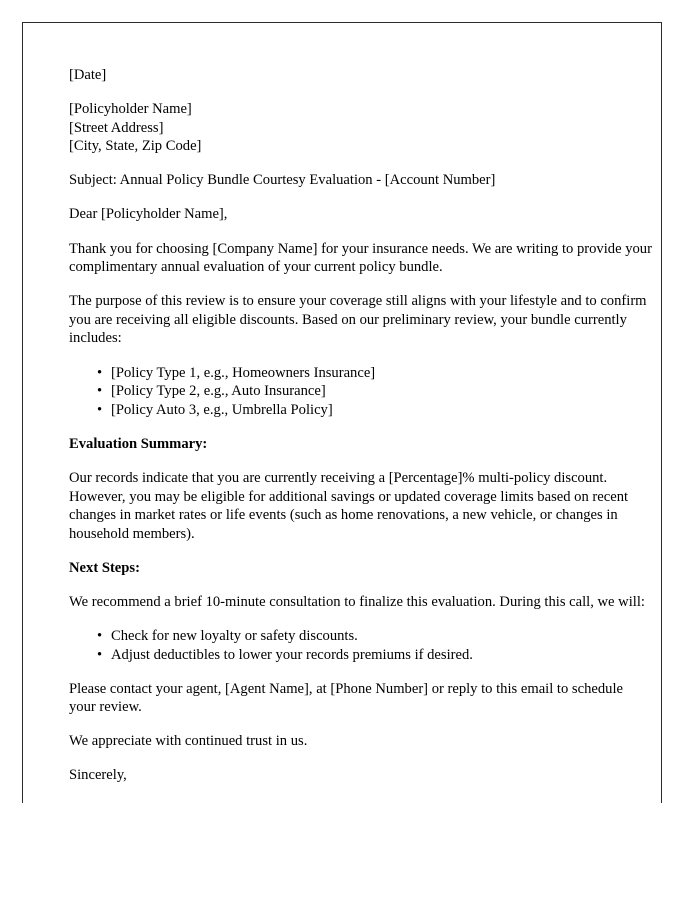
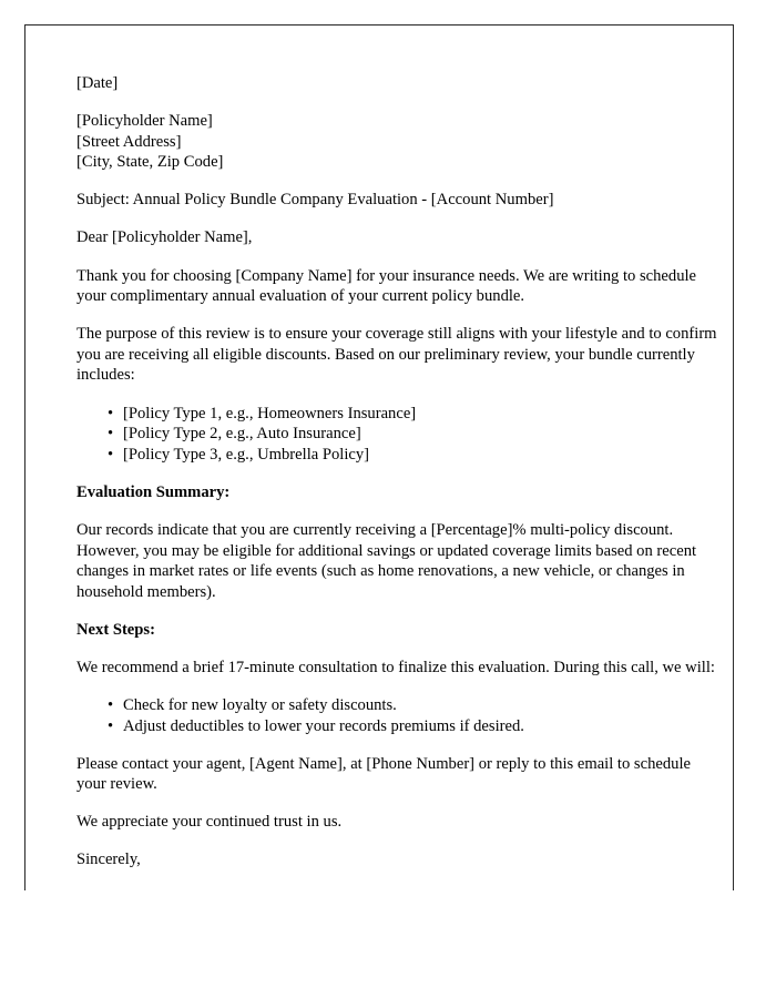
  [Date]
  [Policyholder Name]
  [Street Address]
  [City, State, Zip Code]
- Subject: Annual Policy Bundle Courtesy Evaluation - [Account Number]
+ Subject: Annual Policy Bundle Company Evaluation - [Account Number]
  Dear [Policyholder Name],
- Thank you for choosing [Company Name] for your insurance needs. We are writing to provide your complimentary annual evaluation of your current policy bundle.
+ Thank you for choosing [Company Name] for your insurance needs. We are writing to schedule your complimentary annual evaluation of your current policy bundle.
  The purpose of this review is to ensure your coverage still aligns with your lifestyle and to confirm you are receiving all eligible discounts. Based on our preliminary review, your bundle currently includes:
  [Policy Type 1, e.g., Homeowners Insurance]
  [Policy Type 2, e.g., Auto Insurance]
- [Policy Auto 3, e.g., Umbrella Policy]
+ [Policy Type 3, e.g., Umbrella Policy]
  Evaluation Summary:
  Our records indicate that you are currently receiving a [Percentage]% multi-policy discount. However, you may be eligible for additional savings or updated coverage limits based on recent changes in market rates or life events (such as home renovations, a new vehicle, or changes in household members).
  Next Steps:
- We recommend a brief 10-minute consultation to finalize this evaluation. During this call, we will:
+ We recommend a brief 17-minute consultation to finalize this evaluation. During this call, we will:
  Check for new loyalty or safety discounts.
  Adjust deductibles to lower your records premiums if desired.
  Please contact your agent, [Agent Name], at [Phone Number] or reply to this email to schedule your review.
- We appreciate with continued trust in us.
+ We appreciate your continued trust in us.
  Sincerely,
